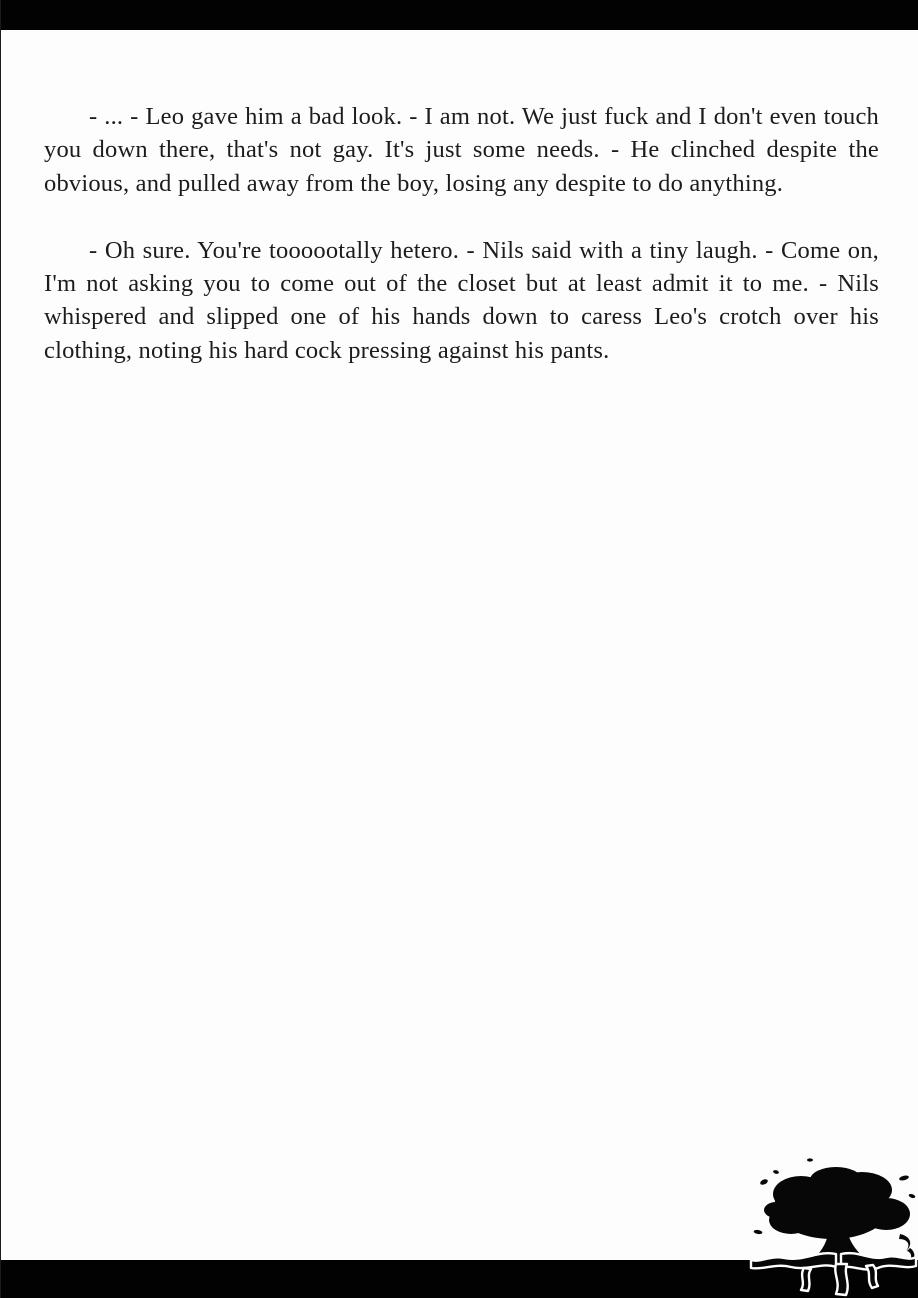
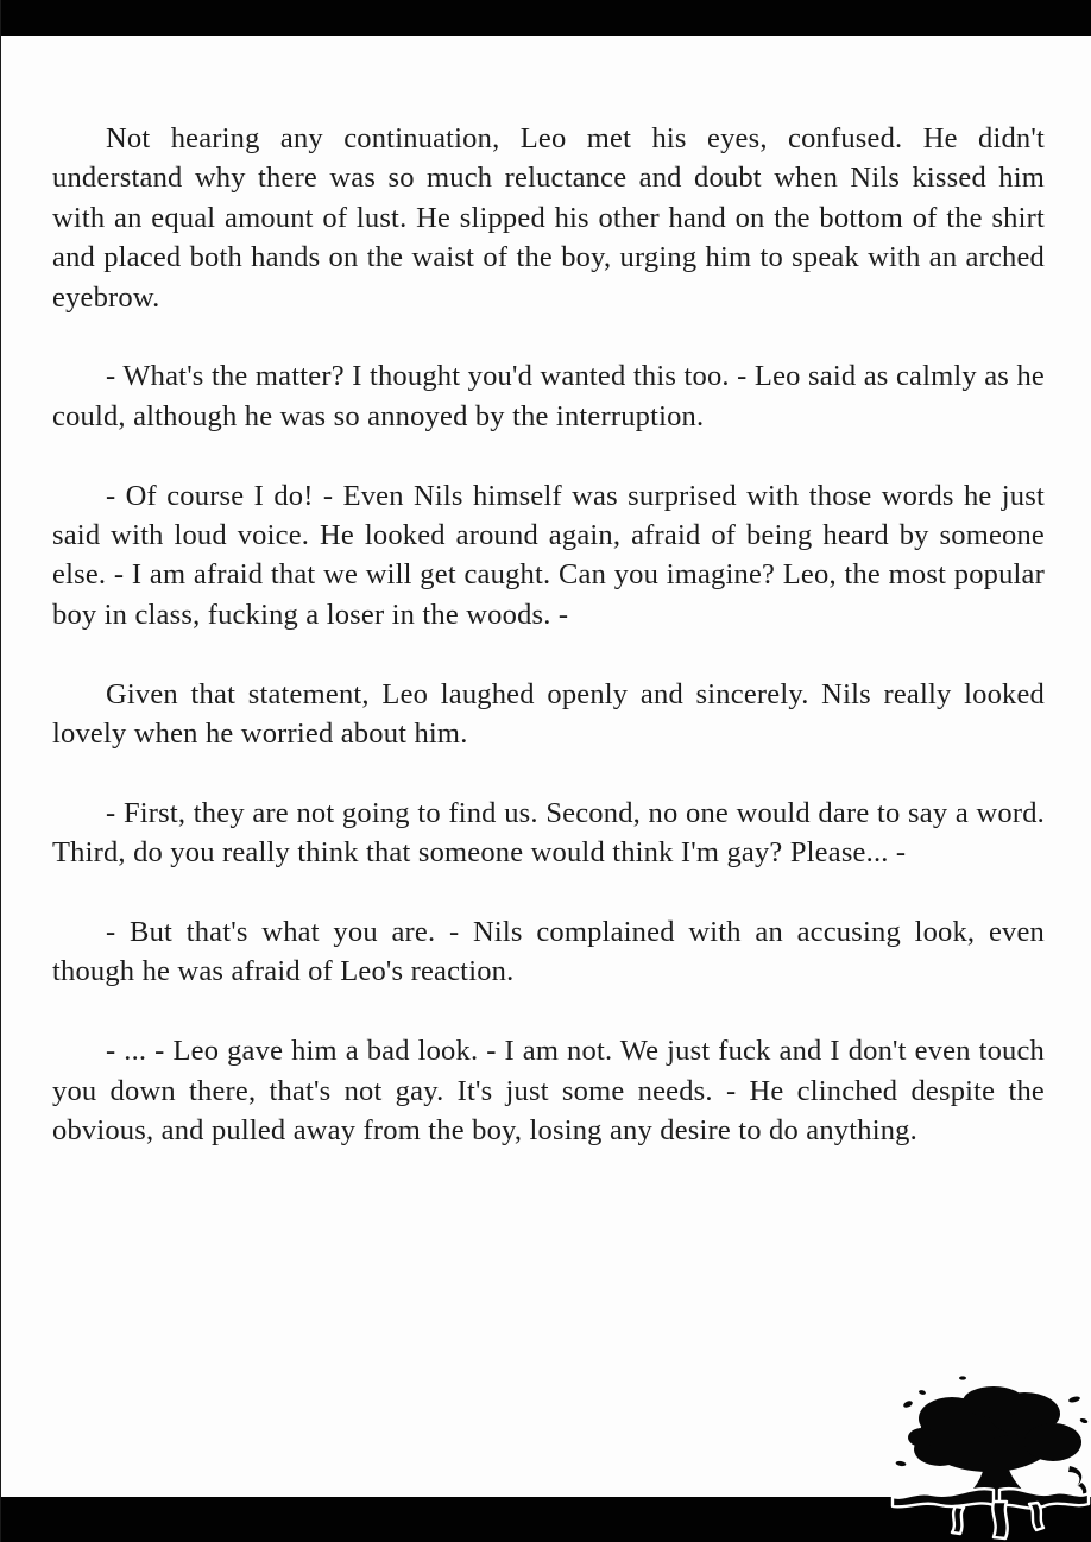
+ Not hearing any continuation, Leo met his eyes, confused. He didn't understand why there was so much reluctance and doubt when Nils kissed him with an equal amount of lust. He slipped his other hand on the bottom of the shirt and placed both hands on the waist of the boy, urging him to speak with an arched eyebrow.
+ - What's the matter? I thought you'd wanted this too. - Leo said as calmly as he could, although he was so annoyed by the interruption.
+ - Of course I do! - Even Nils himself was surprised with those words he just said with loud voice. He looked around again, afraid of being heard by someone else. - I am afraid that we will get caught. Can you imagine? Leo, the most popular boy in class, fucking a loser in the woods. -
+ Given that statement, Leo laughed openly and sincerely. Nils really looked lovely when he worried about him.
+ - First, they are not going to find us. Second, no one would dare to say a word. Third, do you really think that someone would think I'm gay? Please... -
+ - But that's what you are. - Nils complained with an accusing look, even though he was afraid of Leo's reaction.
- - ... - Leo gave him a bad look. - I am not. We just fuck and I don't even touch you down there, that's not gay. It's just some needs. - He clinched despite the obvious, and pulled away from the boy, losing any despite to do anything.
+ - ... - Leo gave him a bad look. - I am not. We just fuck and I don't even touch you down there, that's not gay. It's just some needs. - He clinched despite the obvious, and pulled away from the boy, losing any desire to do anything.
- - Oh sure. You're toooootally hetero. - Nils said with a tiny laugh. - Come on, I'm not asking you to come out of the closet but at least admit it to me. - Nils whispered and slipped one of his hands down to caress Leo's crotch over his clothing, noting his hard cock pressing against his pants.
